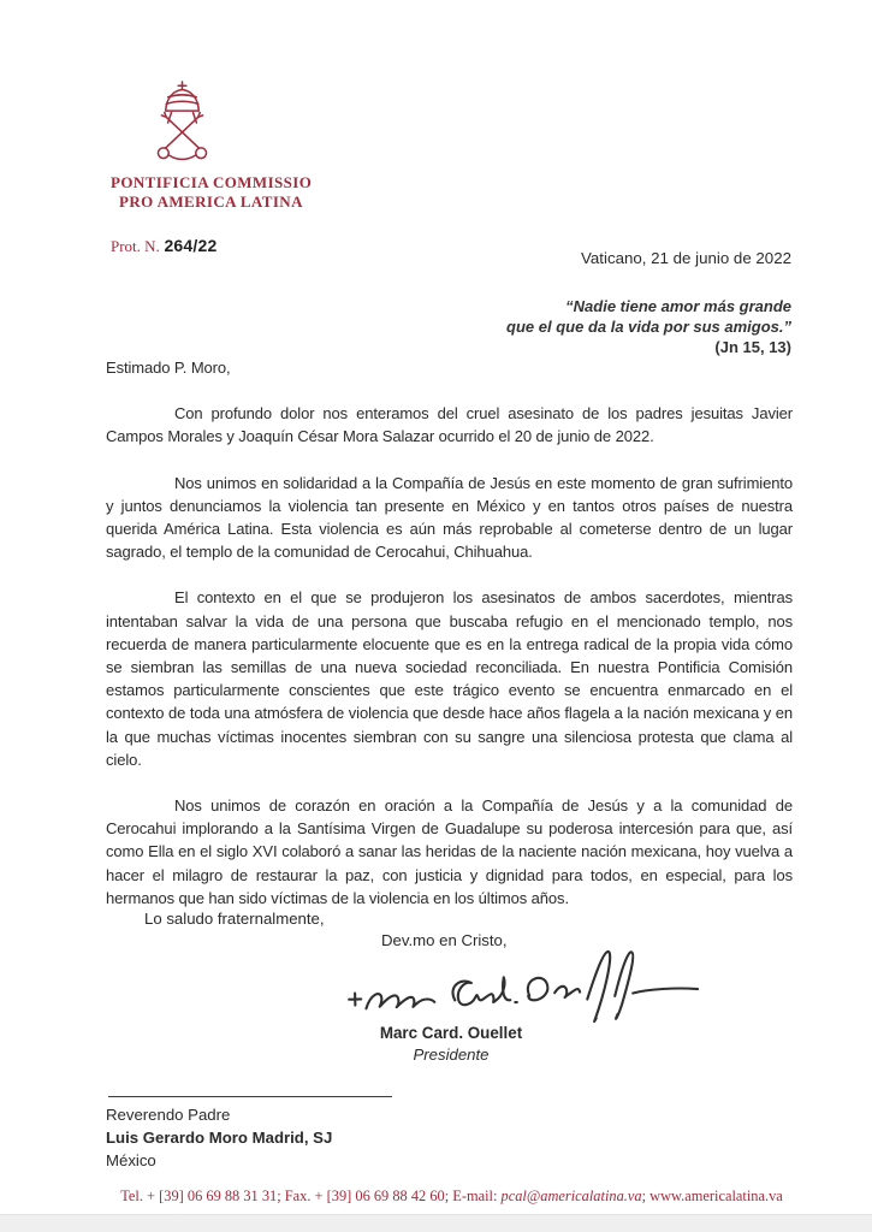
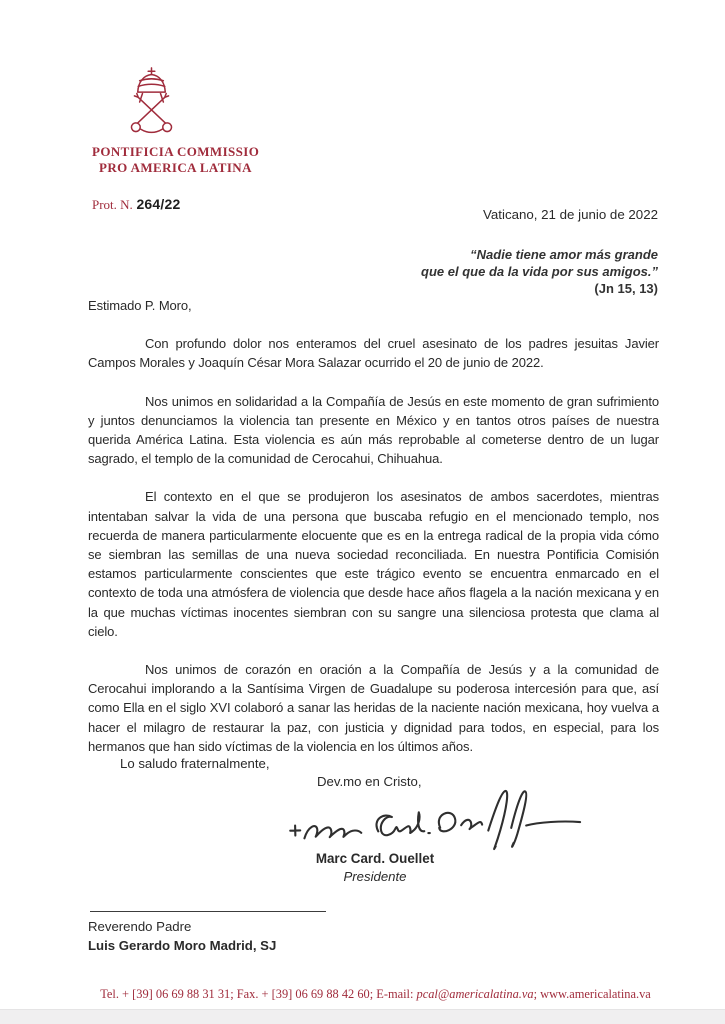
  PONTIFICIA COMMISSIO
  PRO AMERICA LATINA
  Prot. N. 264/22
  Vaticano, 21 de junio de 2022
  “Nadie tiene amor más grande
  que el que da la vida por sus amigos.”
  (Jn 15, 13)
  Estimado P. Moro,
  Con profundo dolor nos enteramos del cruel asesinato de los padres jesuitas Javier Campos Morales y Joaquín César Mora Salazar ocurrido el 20 de junio de 2022.
  Nos unimos en solidaridad a la Compañía de Jesús en este momento de gran sufrimiento y juntos denunciamos la violencia tan presente en México y en tantos otros países de nuestra querida América Latina. Esta violencia es aún más reprobable al cometerse dentro de un lugar sagrado, el templo de la comunidad de Cerocahui, Chihuahua.
  El contexto en el que se produjeron los asesinatos de ambos sacerdotes, mientras intentaban salvar la vida de una persona que buscaba refugio en el mencionado templo, nos recuerda de manera particularmente elocuente que es en la entrega radical de la propia vida cómo se siembran las semillas de una nueva sociedad reconciliada. En nuestra Pontificia Comisión estamos particularmente conscientes que este trágico evento se encuentra enmarcado en el contexto de toda una atmósfera de violencia que desde hace años flagela a la nación mexicana y en la que muchas víctimas inocentes siembran con su sangre una silenciosa protesta que clama al cielo.
  Nos unimos de corazón en oración a la Compañía de Jesús y a la comunidad de Cerocahui implorando a la Santísima Virgen de Guadalupe su poderosa intercesión para que, así como Ella en el siglo XVI colaboró a sanar las heridas de la naciente nación mexicana, hoy vuelva a hacer el milagro de restaurar la paz, con justicia y dignidad para todos, en especial, para los hermanos que han sido víctimas de la violencia en los últimos años.
  Lo saludo fraternalmente,
  Dev.mo en Cristo,
  Marc Card. Ouellet
  Presidente
  Reverendo Padre
  Luis Gerardo Moro Madrid, SJ
- México
  Tel. + [39] 06 69 88 31 31; Fax. + [39] 06 69 88 42 60; E-mail: pcal@americalatina.va; www.americalatina.va
